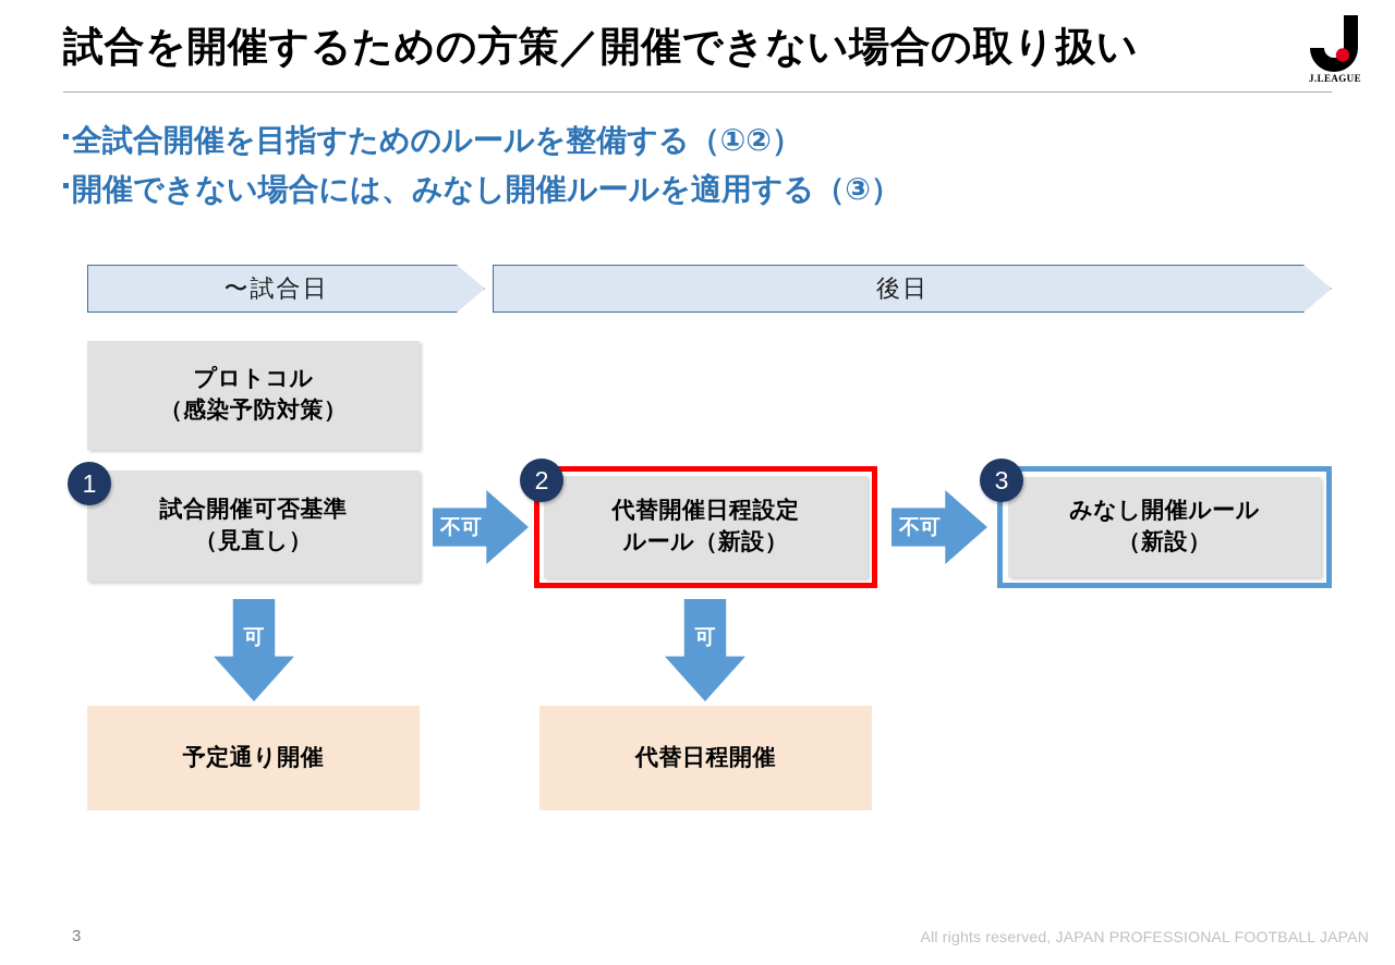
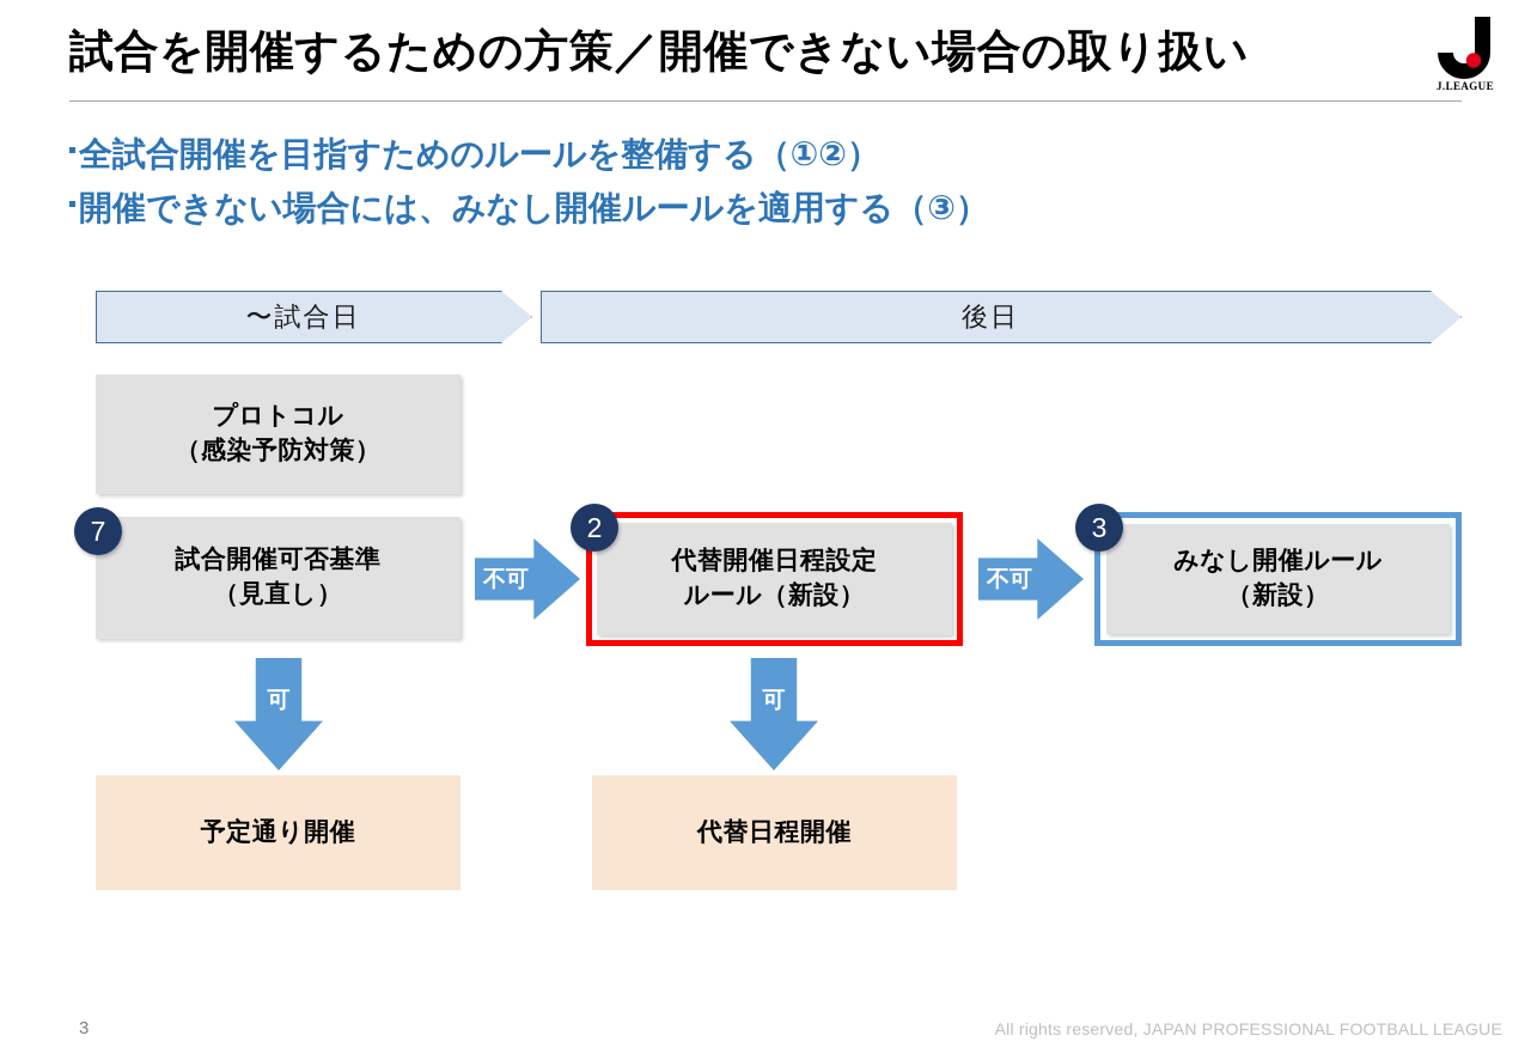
  試合を開催するための方策／開催できない場合の取り扱い
  J.LEAGUE
  全試合開催を目指すためのルールを整備する（①②）
  開催できない場合には、みなし開催ルールを適用する（③）
  〜試合日
  後日
  プロトコル
  （感染予防対策）
  試合開催可否基準
  （見直し）
  代替開催日程設定
  ルール（新設）
  みなし開催ルール
  （新設）
  予定通り開催
  代替日程開催
- 1
+ 7
  2
  3
  不可
  不可
  可
  可
  3
- All rights reserved, JAPAN PROFESSIONAL FOOTBALL JAPAN
+ All rights reserved, JAPAN PROFESSIONAL FOOTBALL LEAGUE
